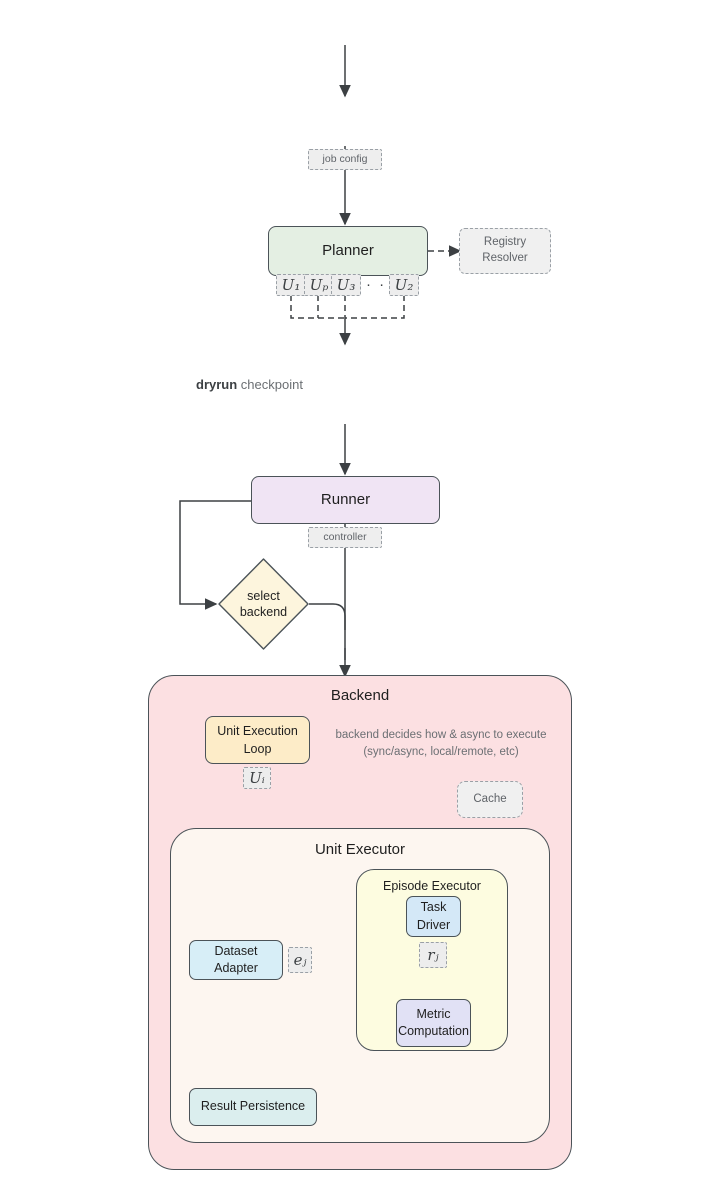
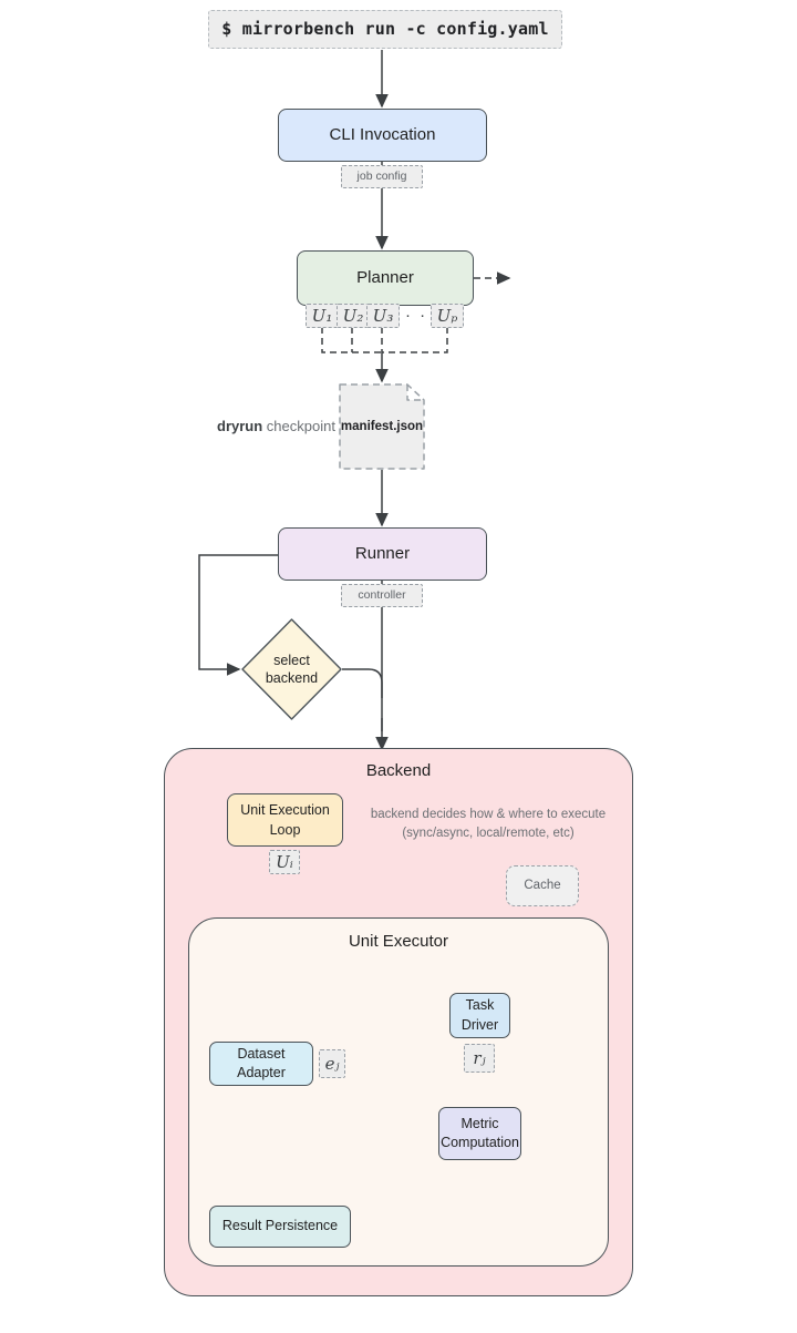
+ $ mirrorbench run -c config.yaml
+ CLI Invocation
  job config
  Planner
- Registry
- Resolver
  U₁
- Uₚ
+ U₂
  U₃
- U₂
+ Uₚ
+ manifest.json
  dryrun checkpoint
  Runner
  controller
  select
  backend
  Backend
  Unit Execution
  Loop
  Uᵢ
- backend decides how & async to execute
+ backend decides how & where to execute
  (sync/async, local/remote, etc)
  Cache
  Unit Executor
- Episode Executor
  Task
  Driver
  rⱼ
  Metric
  Computation
  Dataset
  Adapter
  eⱼ
  Result Persistence
